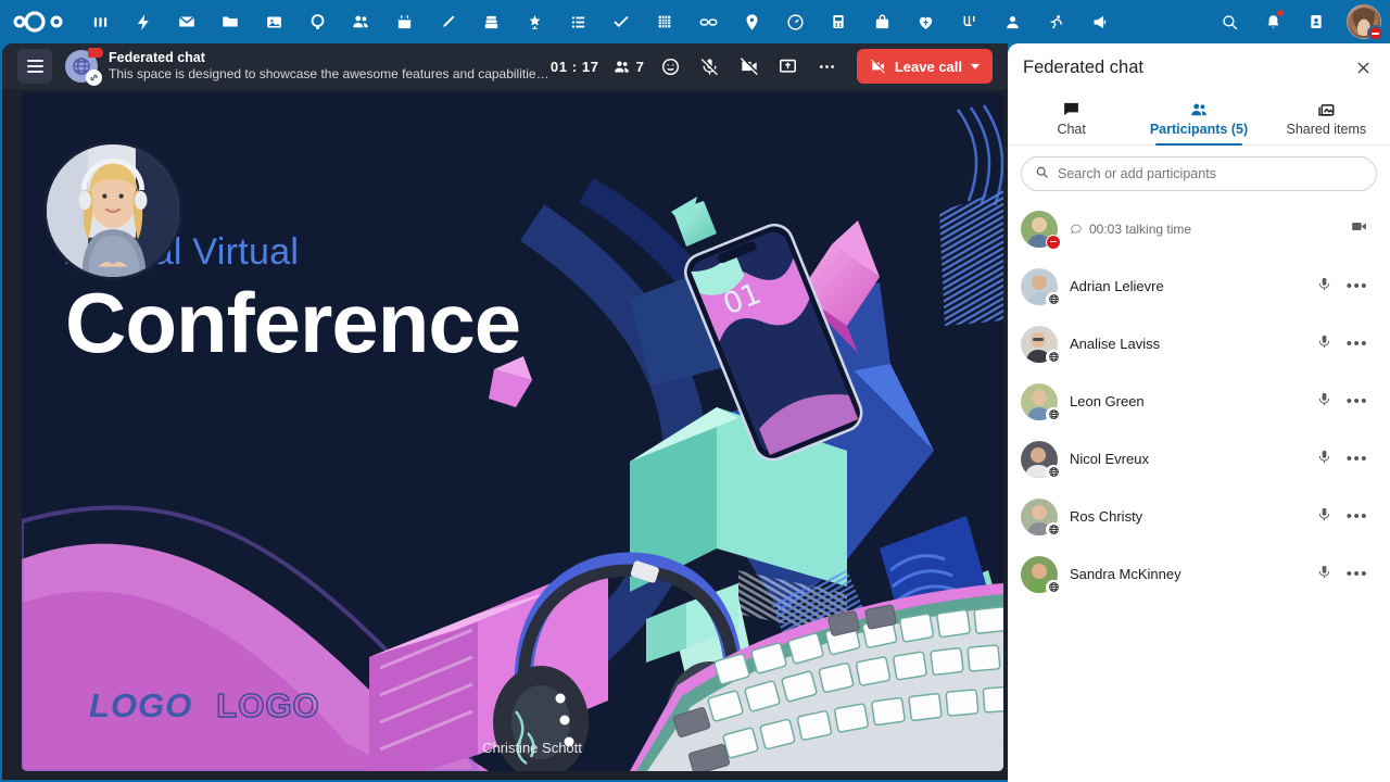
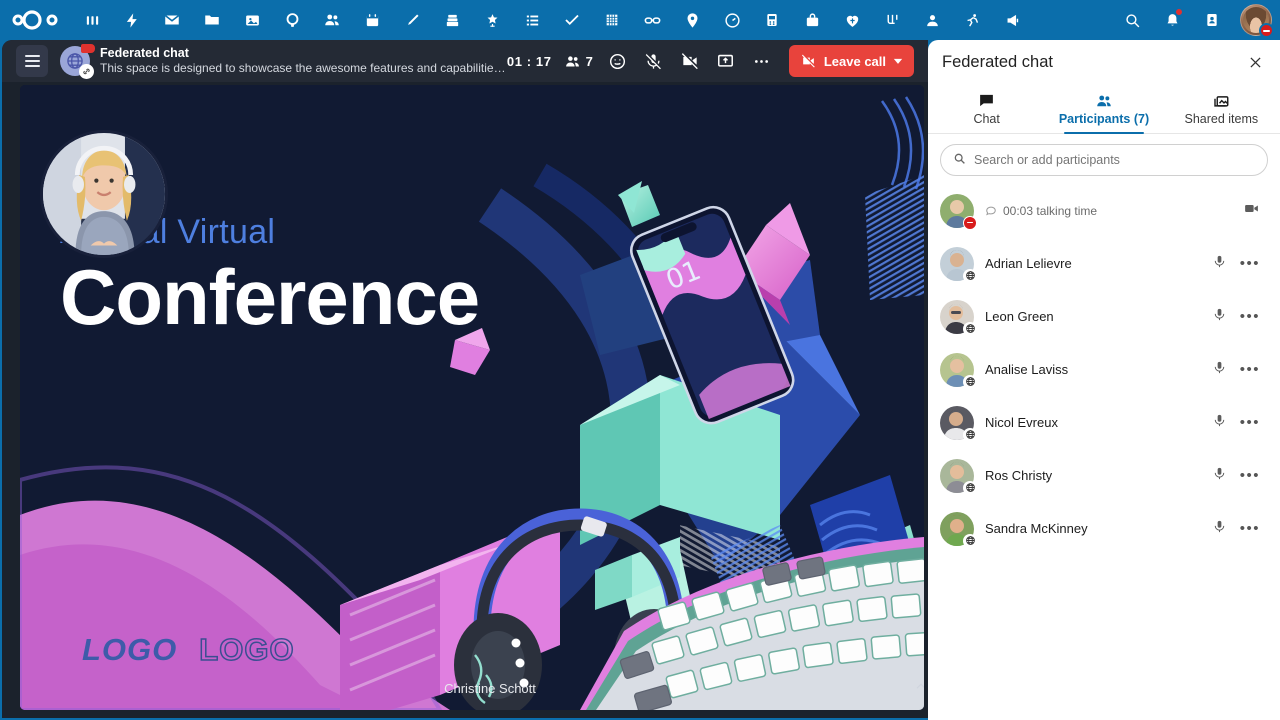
  Federated chat
  This space is designed to showcase the awesome features and capabilities o
  01 : 17
  7
  Leave call
  Conference
  LOGO
  LOGO
  Christine Schott
  Federated chat
  Chat
- Participants (5)
+ Participants (7)
  Shared items
  Search or add participants
  00:03 talking time
  Adrian Lelievre
  •••
- Analise Laviss
+ Leon Green
  •••
- Leon Green
+ Analise Laviss
  •••
  Nicol Evreux
  •••
  Ros Christy
  •••
  Sandra McKinney
  •••
